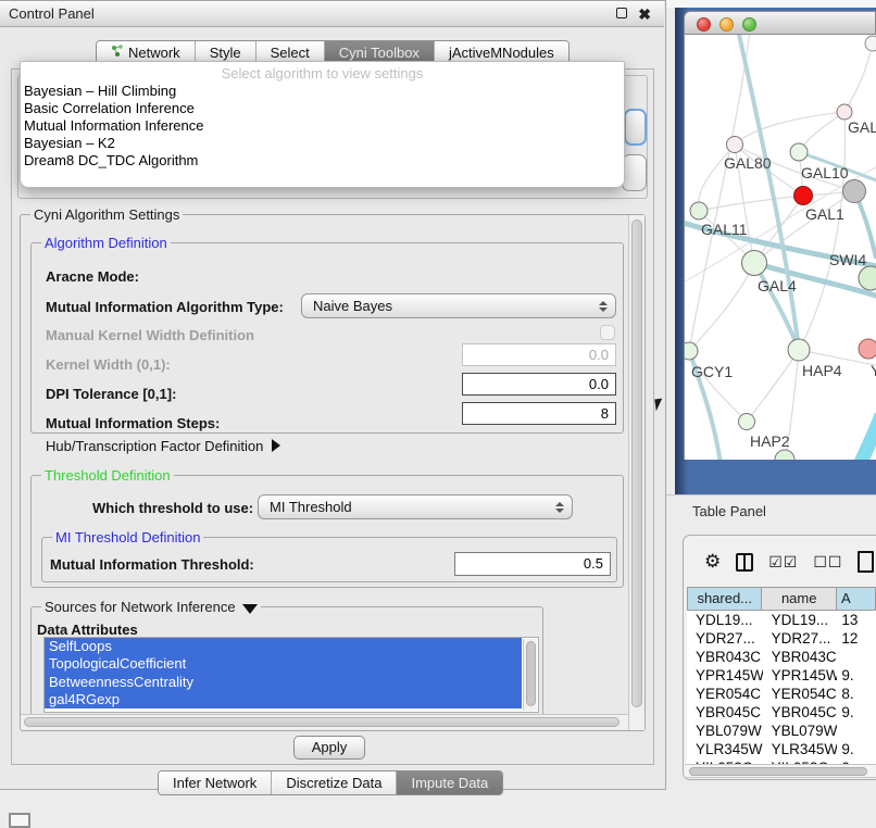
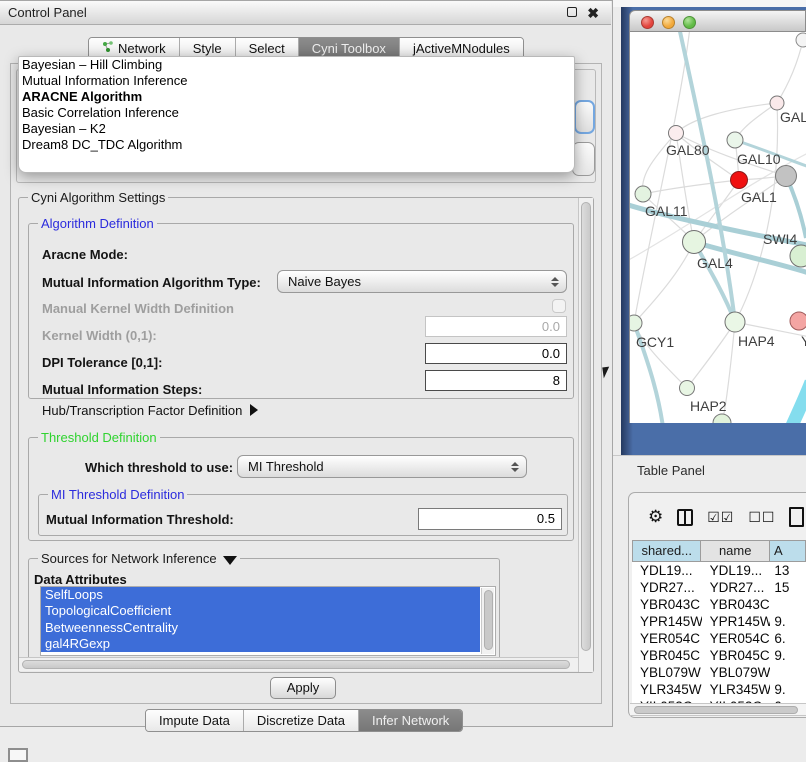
  Control Panel
  ✖
  Network
  Style
  Select
  Cyni Toolbox
  jActiveMNodules
  Cyni Algorithm Settings
  Algorithm Definition
  Aracne Mode:
  Mutual Information Algorithm Type:
  Naive Bayes
  Manual Kernel Width Definition
  Kernel Width (0,1):
  0.0
  DPI Tolerance [0,1]:
  0.0
  Mutual Information Steps:
  8
  Hub/Transcription Factor Definition
  Threshold Definition
  Which threshold to use:
  MI Threshold
  MI Threshold Definition
  Mutual Information Threshold:
  0.5
  Sources for Network Inference
  Data Attributes
  SelfLoops
  TopologicalCoefficient
  BetweennessCentrality
  gal4RGexp
  Apply
- Infer Network
+ Impute Data
  Discretize Data
- Impute Data
+ Infer Network
- Select algorithm to view settings
  Bayesian – Hill Climbing
- Basic Correlation Inference
+ Mutual Information Inference
+ ARACNE Algorithm
- Mutual Information Inference
+ Basic Correlation Inference
  Bayesian – K2
  Dream8 DC_TDC Algorithm
  GAL
  GAL80
  GAL10
  GAL1
  GAL11
  SWI4
  GAL4
  GCY1
  HAP4
  HAP2
  Table Panel
  ⚙
  ☑☑
  ☐☐
  shared...
  name
  A
  YDL19...
  YDL19...
  13
  YDR27...
  YDR27...
- 12
+ 15
  YBR043C
  YBR043C
  YPR145W
  YPR145W
  9.
  YER054C
  YER054C
- 8.
+ 6.
  YBR045C
  YBR045C
  9.
  YBL079W
  YBL079W
  YLR345W
  YLR345W
  9.
